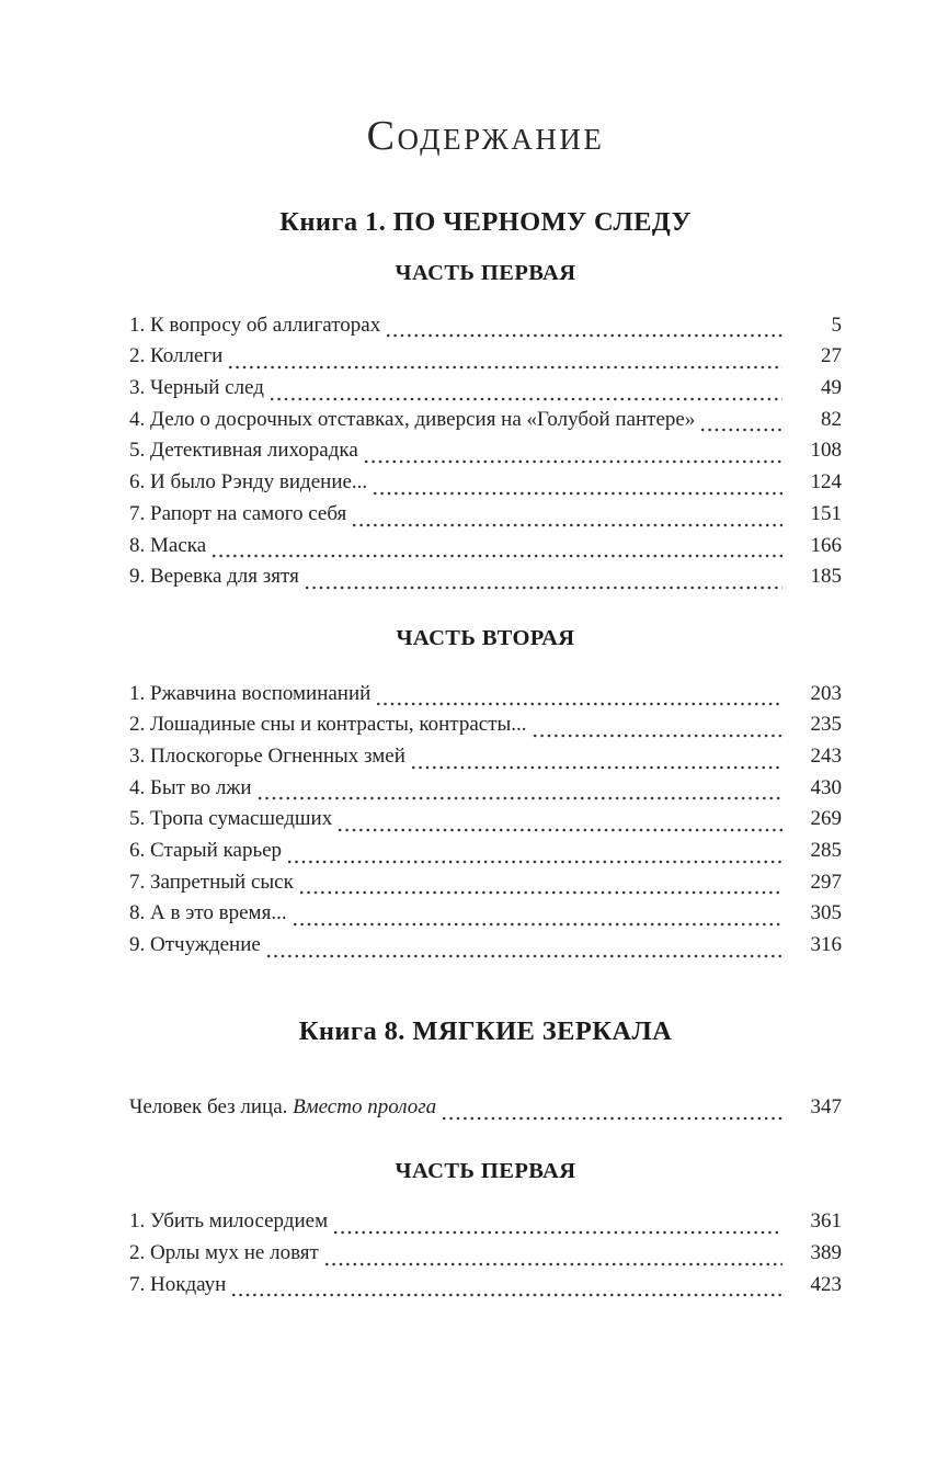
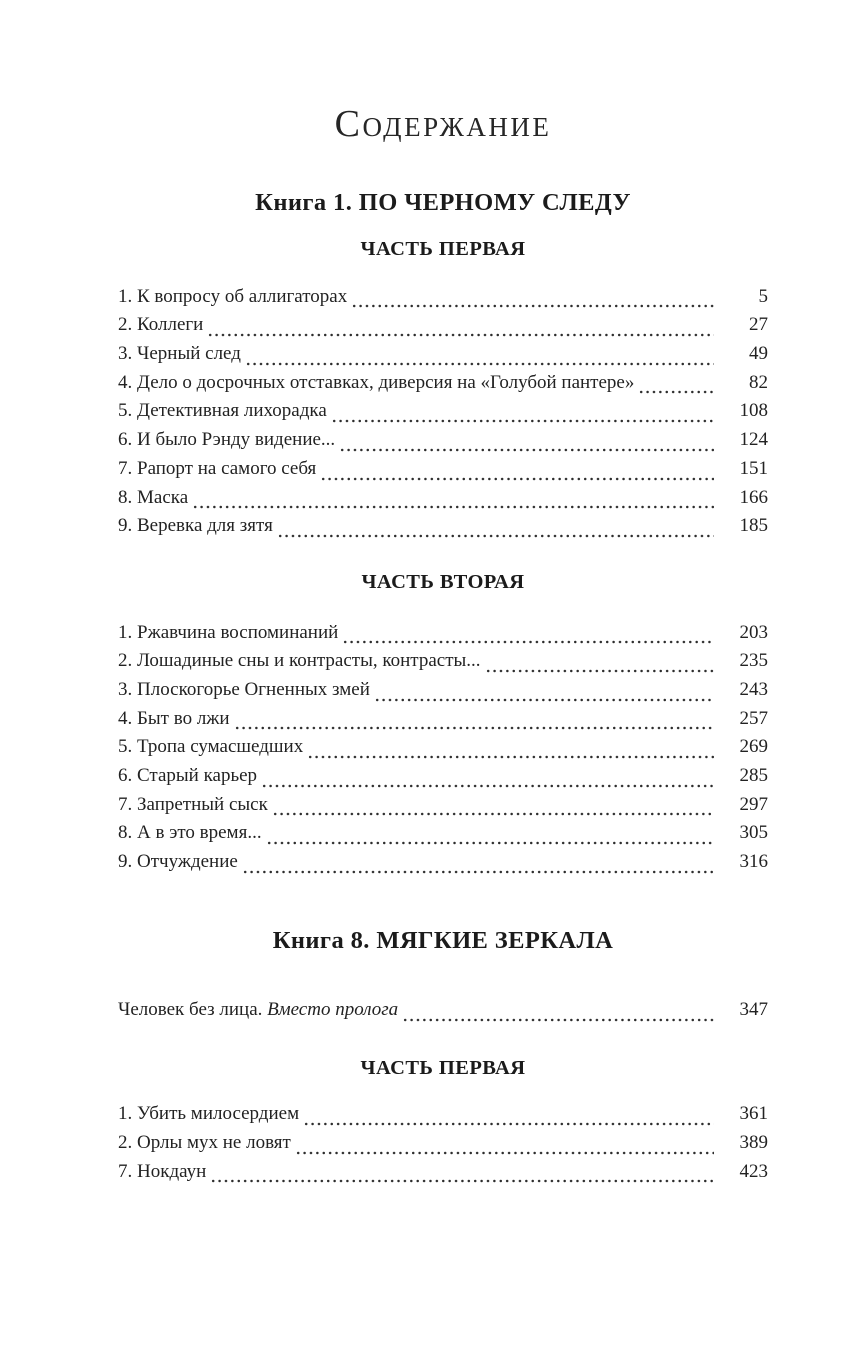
  Содержание
  Книга 1. ПО ЧЕРНОМУ СЛЕДУ
  ЧАСТЬ ПЕРВАЯ
  1. К вопросу об аллигаторах
  5
  2. Коллеги
  27
  3. Черный след
  49
  4. Дело о досрочных отставках, диверсия на «Голубой пантере»
  82
  5. Детективная лихорадка
  108
  6. И было Рэнду видение...
  124
  7. Рапорт на самого себя
  151
  8. Маска
  166
  9. Веревка для зятя
  185
  ЧАСТЬ ВТОРАЯ
  1. Ржавчина воспоминаний
  203
  2. Лошадиные сны и контрасты, контрасты...
  235
  3. Плоскогорье Огненных змей
  243
  4. Быт во лжи
- 430
+ 257
  5. Тропа сумасшедших
  269
  6. Старый карьер
  285
  7. Запретный сыск
  297
  8. А в это время...
  305
  9. Отчуждение
  316
  Книга 8. МЯГКИЕ ЗЕРКАЛА
  Человек без лица. Вместо пролога
  347
  ЧАСТЬ ПЕРВАЯ
  1. Убить милосердием
  361
  2. Орлы мух не ловят
  389
  7. Нокдаун
  423
